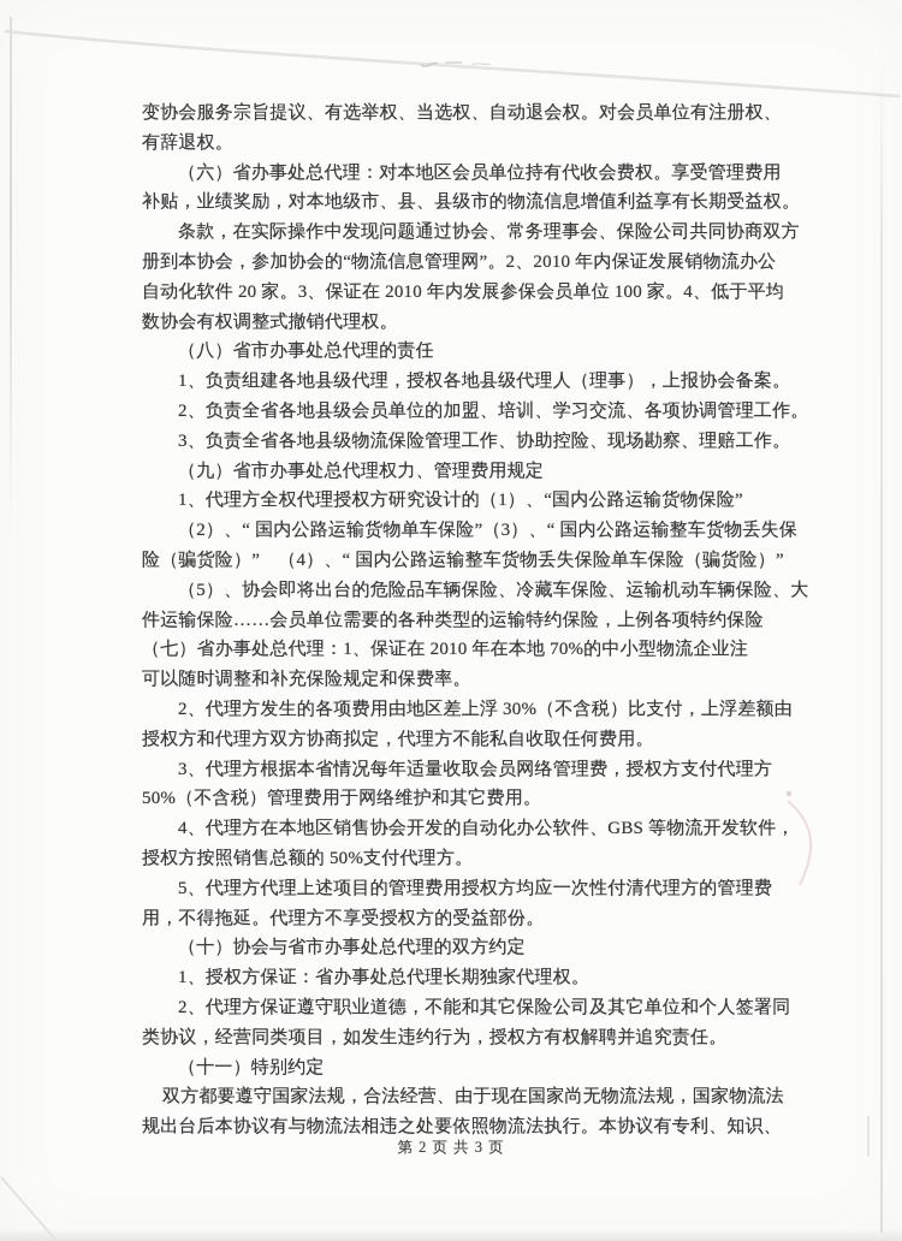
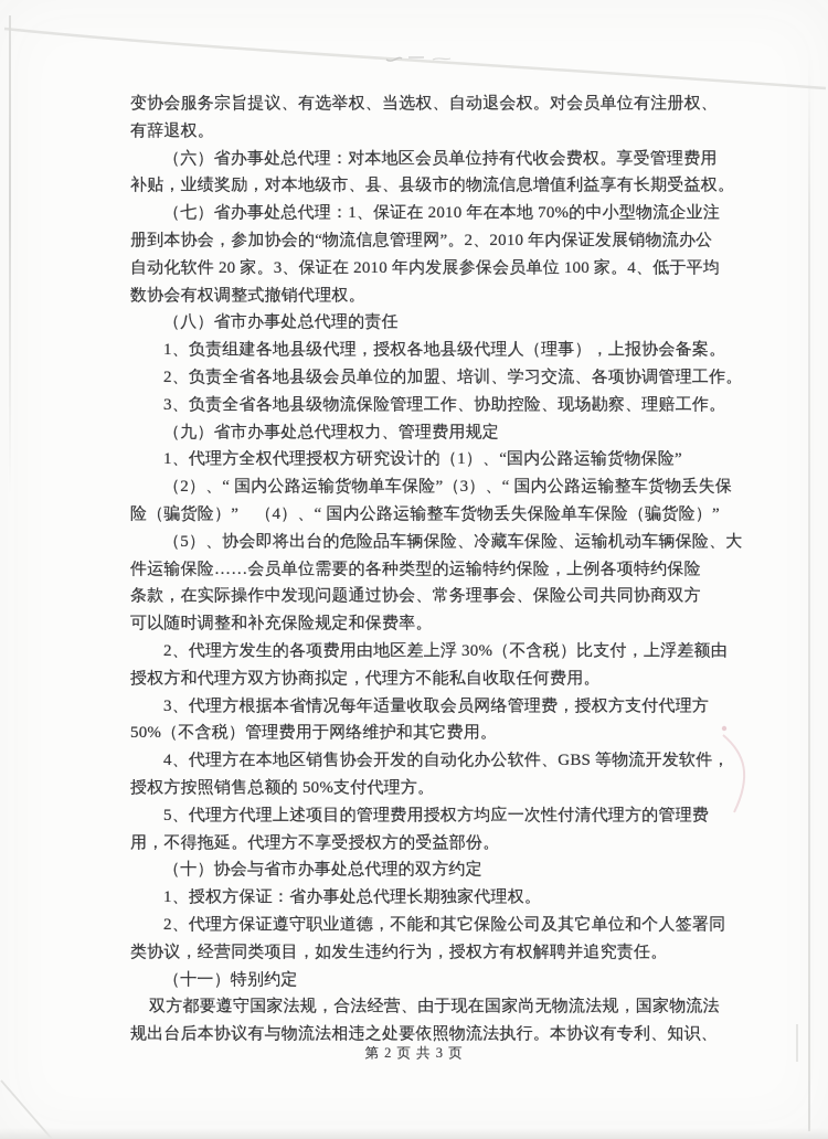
  变协会服务宗旨提议、有选举权、当选权、自动退会权。对会员单位有注册权、
  有辞退权。
  （六）省办事处总代理：对本地区会员单位持有代收会费权。享受管理费用
  补贴，业绩奖励，对本地级市、县、县级市的物流信息增值利益享有长期受益权。
- 条款，在实际操作中发现问题通过协会、常务理事会、保险公司共同协商双方
+ （七）省办事处总代理：1、保证在 2010 年在本地 70%的中小型物流企业注
  册到本协会，参加协会的“物流信息管理网”。2、2010 年内保证发展销物流办公
  自动化软件 20 家。3、保证在 2010 年内发展参保会员单位 100 家。4、低于平均
  数协会有权调整式撤销代理权。
  （八）省市办事处总代理的责任
  1、负责组建各地县级代理，授权各地县级代理人（理事），上报协会备案。
  2、负责全省各地县级会员单位的加盟、培训、学习交流、各项协调管理工作。
  3、负责全省各地县级物流保险管理工作、协助控险、现场勘察、理赔工作。
  （九）省市办事处总代理权力、管理费用规定
  1、代理方全权代理授权方研究设计的（1）、“国内公路运输货物保险”
  （2）、“ 国内公路运输货物单车保险”（3）、“ 国内公路运输整车货物丢失保
  险（骗货险）” （4）、“ 国内公路运输整车货物丢失保险单车保险（骗货险）”
  （5）、协会即将出台的危险品车辆保险、冷藏车保险、运输机动车辆保险、大
  件运输保险……会员单位需要的各种类型的运输特约保险，上例各项特约保险
- （七）省办事处总代理：1、保证在 2010 年在本地 70%的中小型物流企业注
+ 条款，在实际操作中发现问题通过协会、常务理事会、保险公司共同协商双方
  可以随时调整和补充保险规定和保费率。
  2、代理方发生的各项费用由地区差上浮 30%（不含税）比支付，上浮差额由
  授权方和代理方双方协商拟定，代理方不能私自收取任何费用。
  3、代理方根据本省情况每年适量收取会员网络管理费，授权方支付代理方
  50%（不含税）管理费用于网络维护和其它费用。
  4、代理方在本地区销售协会开发的自动化办公软件、GBS 等物流开发软件，
  授权方按照销售总额的 50%支付代理方。
  5、代理方代理上述项目的管理费用授权方均应一次性付清代理方的管理费
  用，不得拖延。代理方不享受授权方的受益部份。
  （十）协会与省市办事处总代理的双方约定
  1、授权方保证：省办事处总代理长期独家代理权。
  2、代理方保证遵守职业道德，不能和其它保险公司及其它单位和个人签署同
  类协议，经营同类项目，如发生违约行为，授权方有权解聘并追究责任。
  （十一）特别约定
  双方都要遵守国家法规，合法经营、由于现在国家尚无物流法规，国家物流法
  规出台后本协议有与物流法相违之处要依照物流法执行。本协议有专利、知识、
  第 2 页 共 3 页
